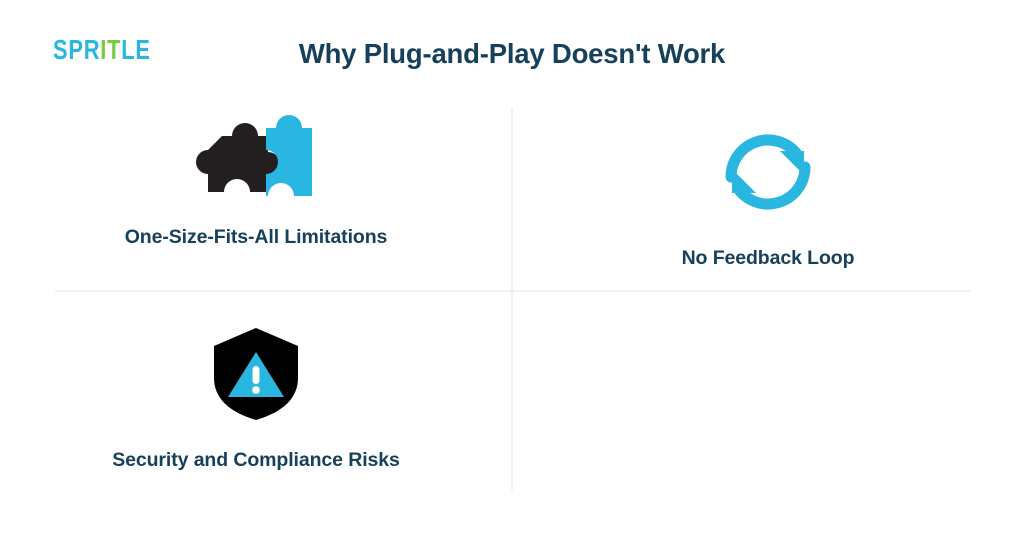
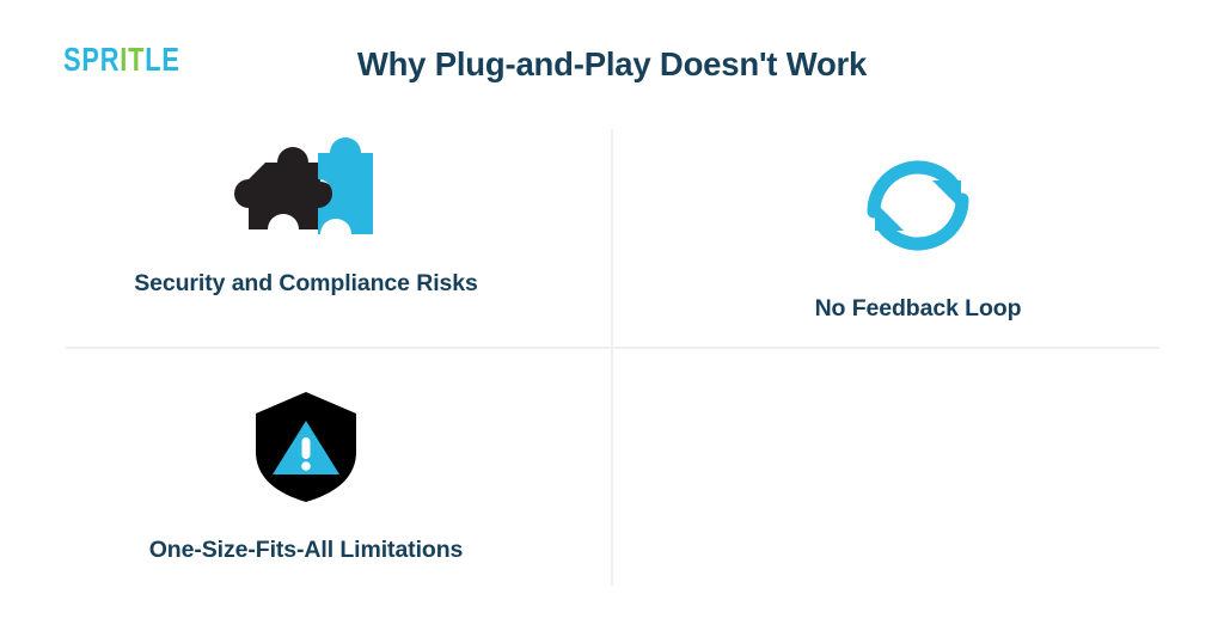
  SPRITLE
  Why Plug-and-Play Doesn't Work
- One-Size-Fits-All Limitations
+ Security and Compliance Risks
  No Feedback Loop
- Security and Compliance Risks
+ One-Size-Fits-All Limitations
